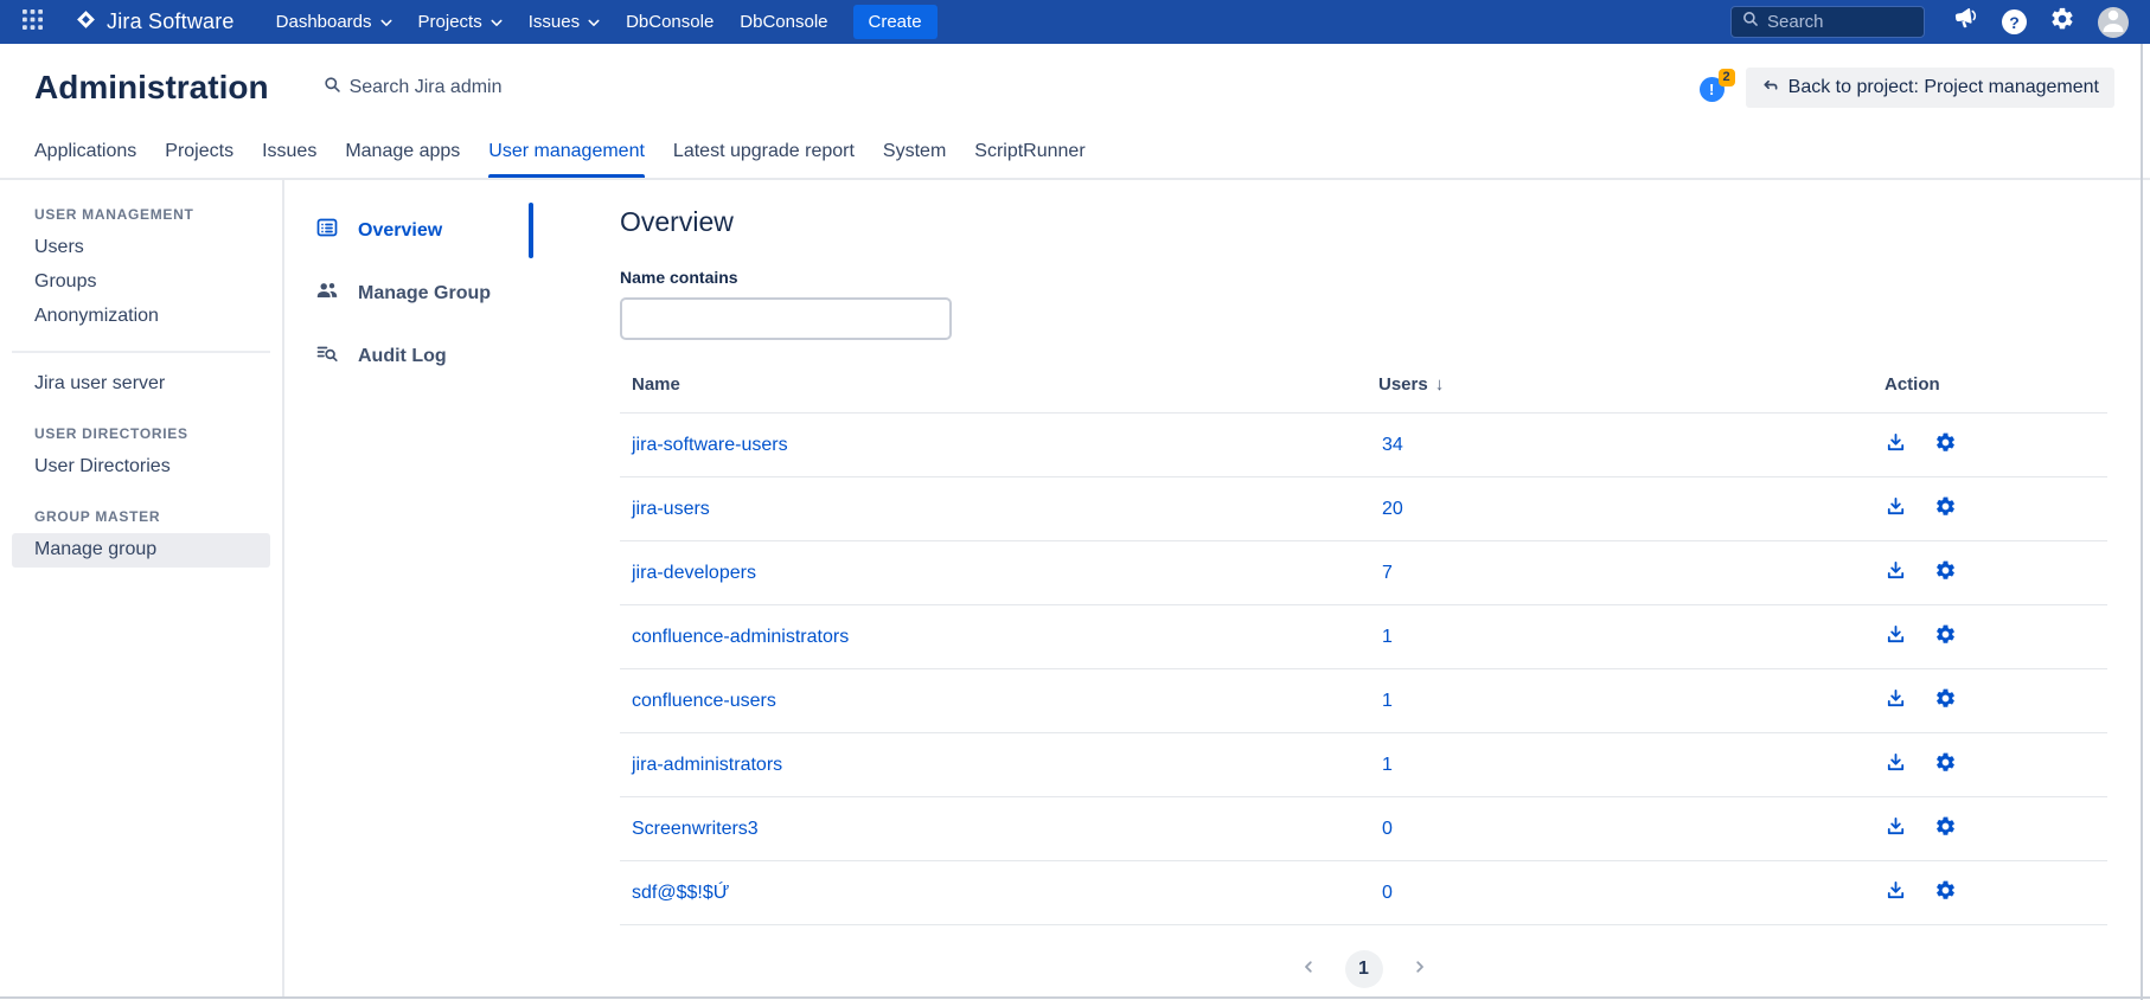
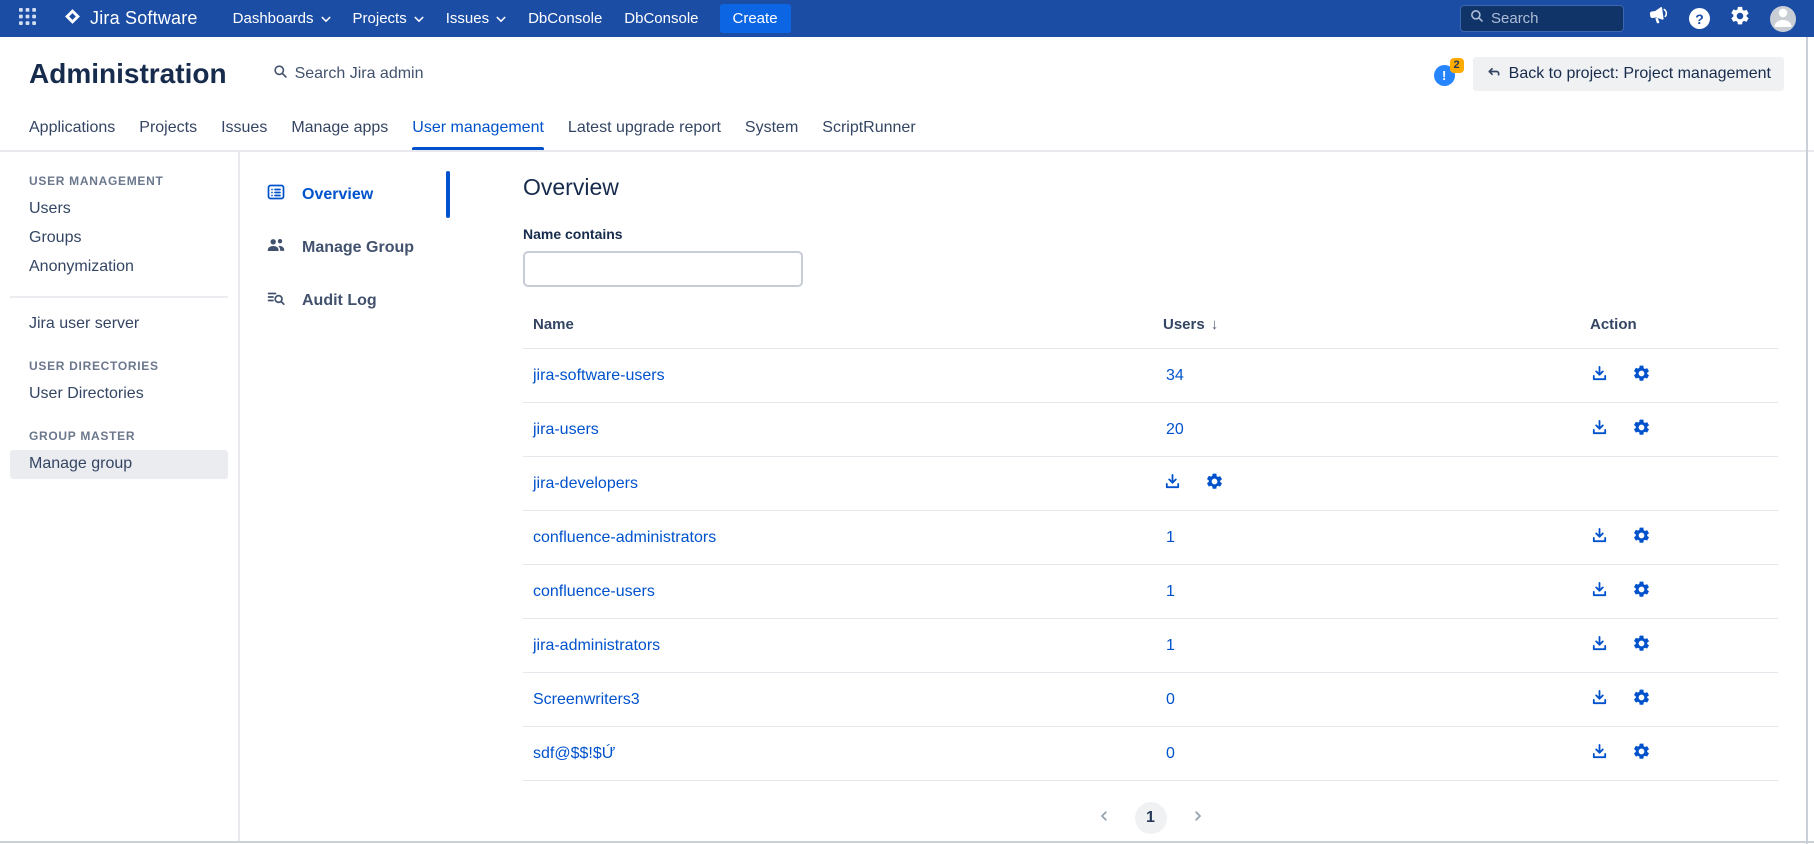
  Jira Software
  Dashboards
  Projects
  Issues
  DbConsole
  DbConsole
  Create
  Search
  ?
  Administration
  Search Jira admin
  !
  2
  Back to project: Project management
  Applications
  Projects
  Issues
  Manage apps
  User management
  Latest upgrade report
  System
  ScriptRunner
  USER MANAGEMENT
  Users
  Groups
  Anonymization
  Jira user server
  USER DIRECTORIES
  User Directories
  GROUP MASTER
  Manage group
  Overview
  Manage Group
  Audit Log
  Overview
  Name contains
  Name
  Users
  ↓
  Action
  jira-software-users
  34
  jira-users
  20
  jira-developers
- 7
  confluence-administrators
  1
  confluence-users
  1
  jira-administrators
  1
  Screenwriters3
  0
  sdf@$$!$Ứ
  0
  1
